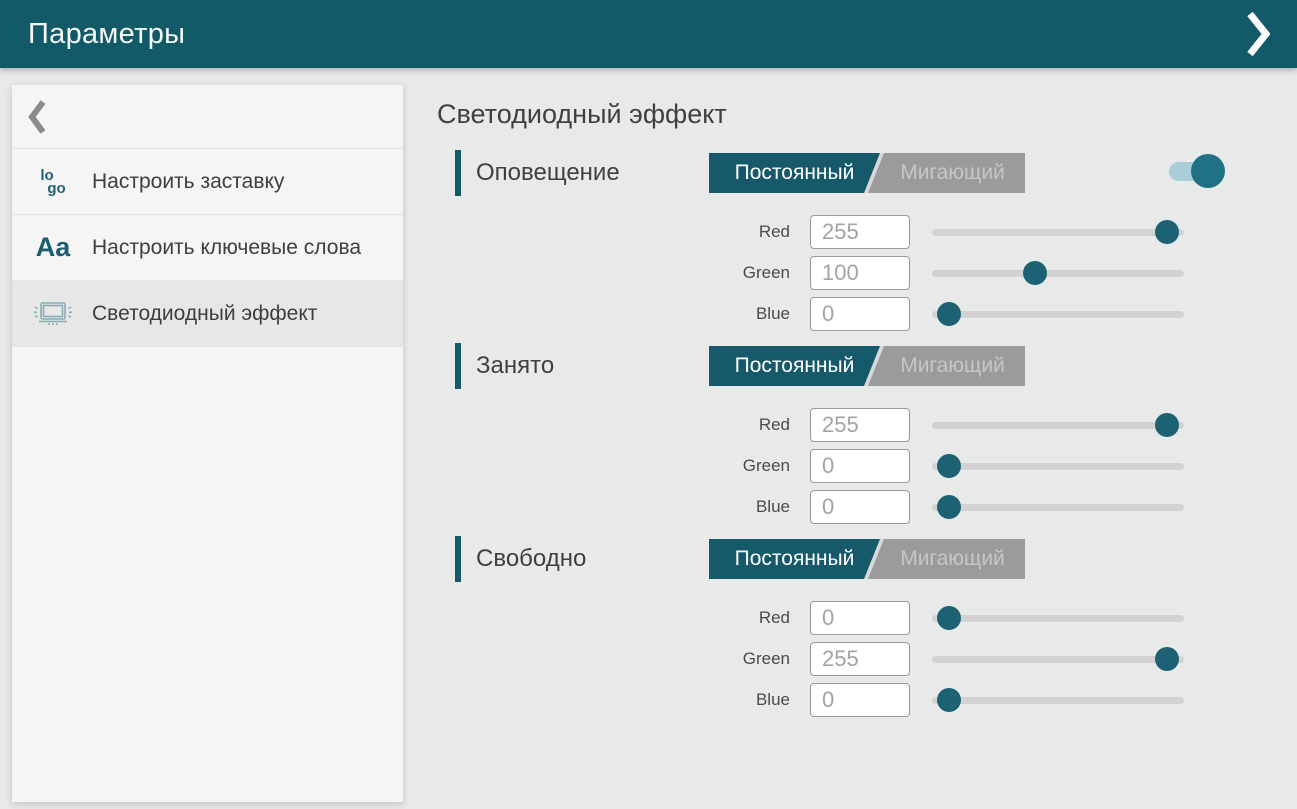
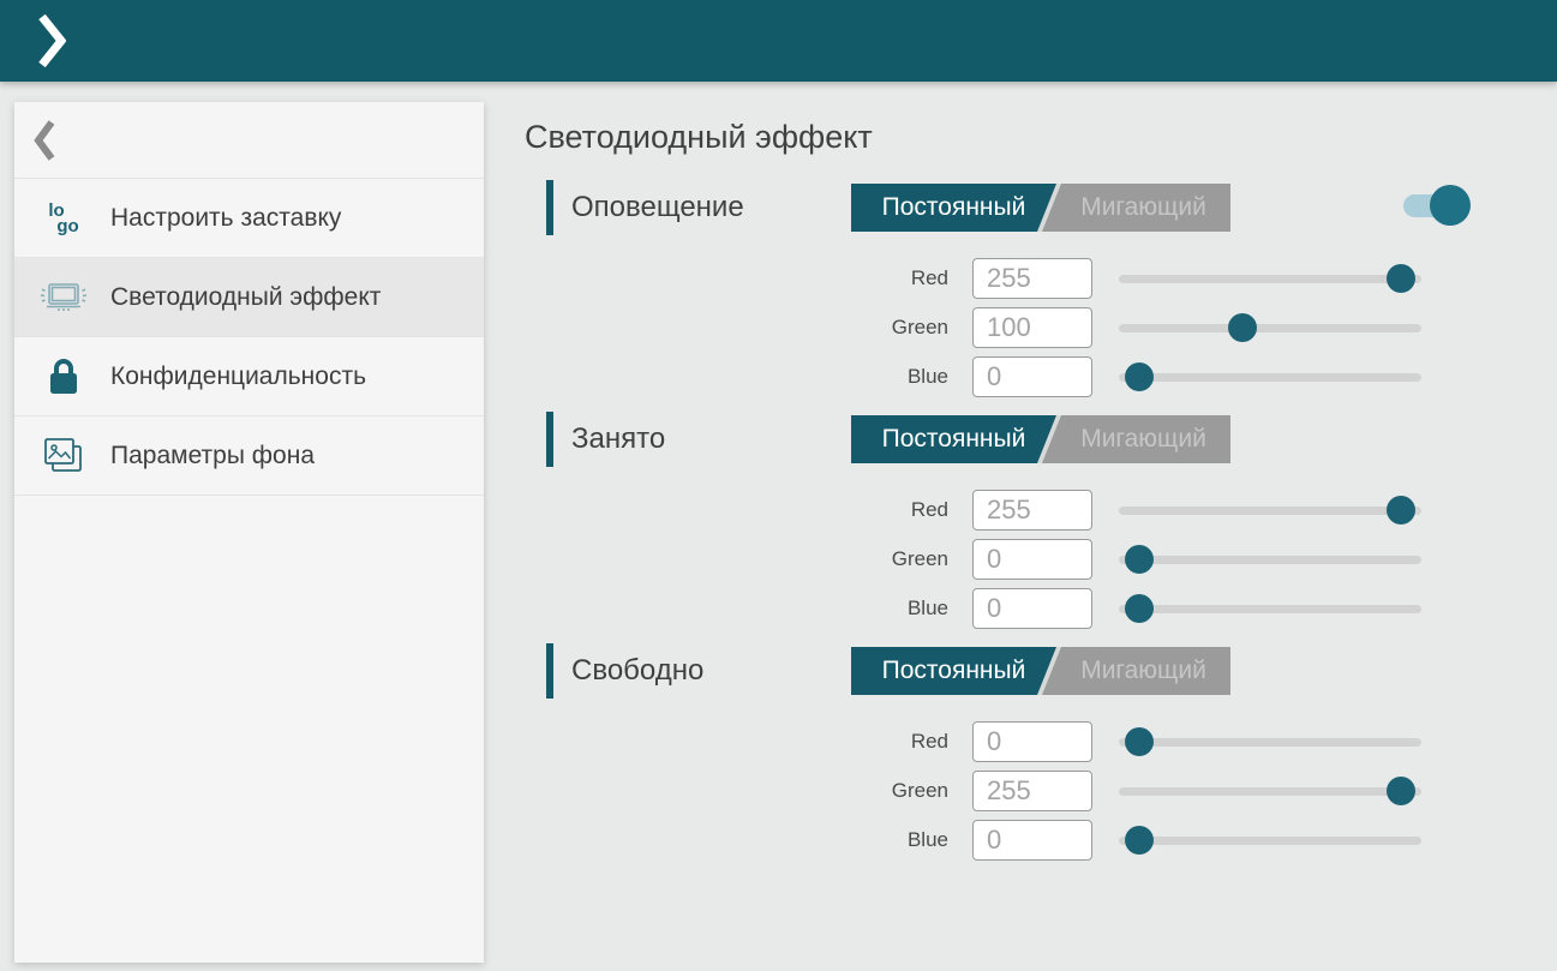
- Параметры
  lo
  go
  Настроить заставку
- Aa
- Настроить ключевые слова
  Светодиодный эффект
+ Конфиденциальность
+ Параметры фона
  Светодиодный эффект
  Оповещение
  Постоянный
  Мигающий
  Red
  255
  Green
  100
  Blue
  0
  Занято
  Постоянный
  Мигающий
  Red
  255
  Green
  0
  Blue
  0
  Свободно
  Постоянный
  Мигающий
  Red
  0
  Green
  255
  Blue
  0
